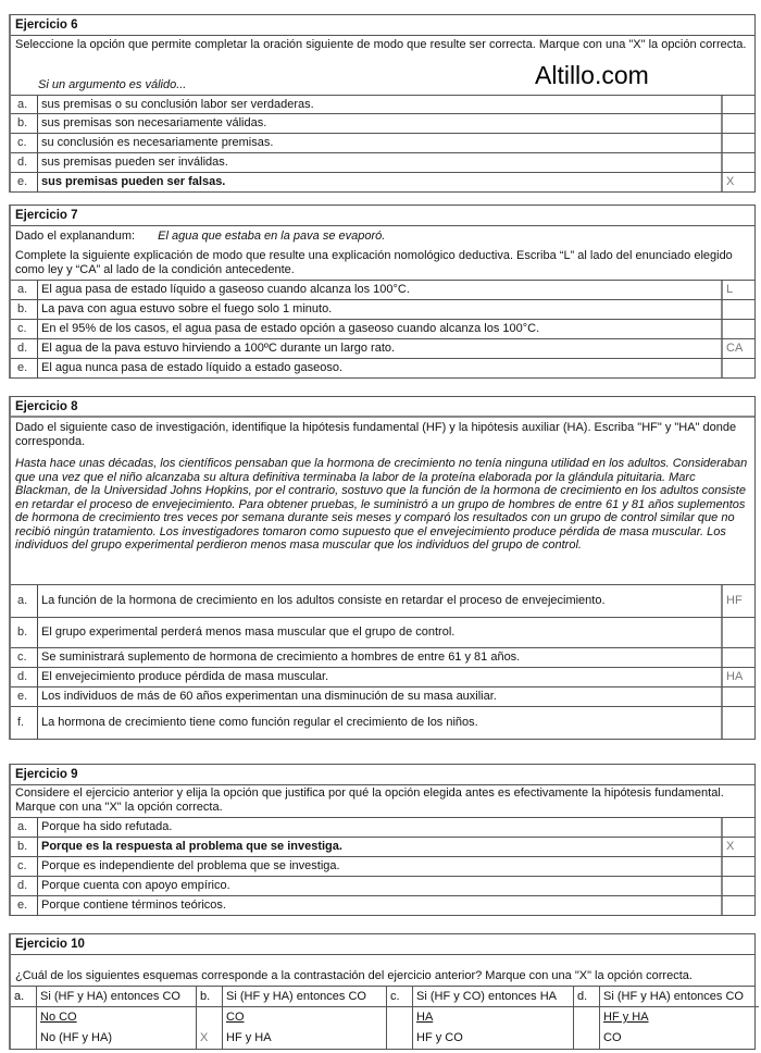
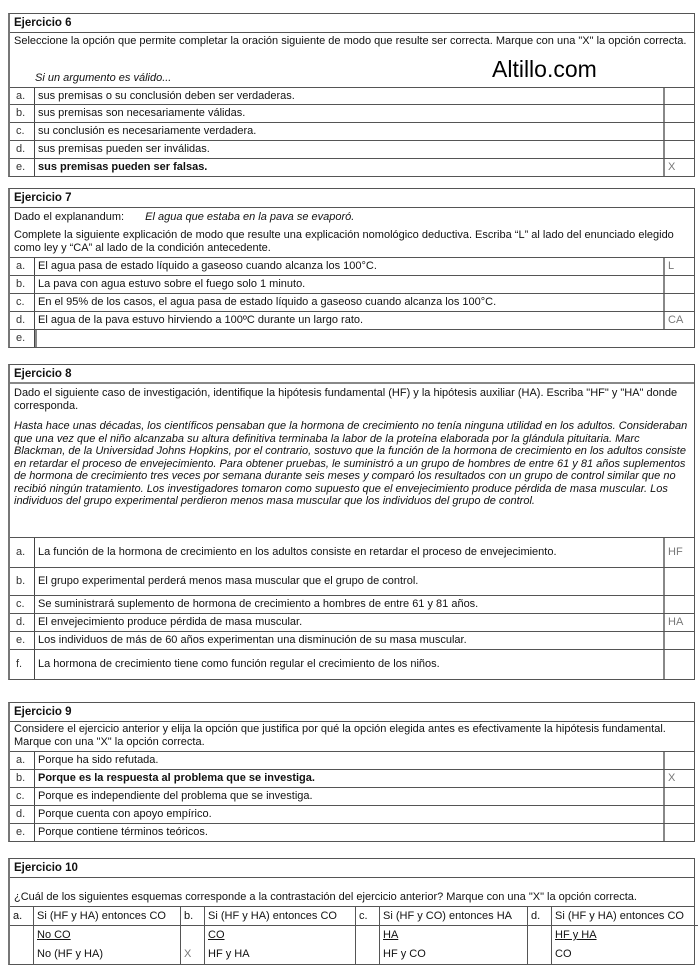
  Altillo.com
  Ejercicio 6
  Seleccione la opción que permite completar la oración siguiente de modo que resulte ser correcta. Marque con una "X" la opción correcta.
  Si un argumento es válido...
  a.
- sus premisas o su conclusión labor ser verdaderas.
+ sus premisas o su conclusión deben ser verdaderas.
  b.
  sus premisas son necesariamente válidas.
  c.
- su conclusión es necesariamente premisas.
+ su conclusión es necesariamente verdadera.
  d.
  sus premisas pueden ser inválidas.
  e.
  sus premisas pueden ser falsas.
  X
  Ejercicio 7
  Dado el explanandum: El agua que estaba en la pava se evaporó.
  Complete la siguiente explicación de modo que resulte una explicación nomológico deductiva. Escriba “L” al lado del enunciado elegido como ley y “CA” al lado de la condición antecedente.
  a.
  El agua pasa de estado líquido a gaseoso cuando alcanza los 100°C.
  L
  b.
  La pava con agua estuvo sobre el fuego solo 1 minuto.
  c.
- En el 95% de los casos, el agua pasa de estado opción a gaseoso cuando alcanza los 100°C.
+ En el 95% de los casos, el agua pasa de estado líquido a gaseoso cuando alcanza los 100°C.
  d.
  El agua de la pava estuvo hirviendo a 100ºC durante un largo rato.
  CA
  e.
- El agua nunca pasa de estado líquido a estado gaseoso.
  Ejercicio 8
  Dado el siguiente caso de investigación, identifique la hipótesis fundamental (HF) y la hipótesis auxiliar (HA). Escriba "HF" y "HA" donde corresponda.
  Hasta hace unas décadas, los científicos pensaban que la hormona de crecimiento no tenía ninguna utilidad en los adultos. Consideraban que una vez que el niño alcanzaba su altura definitiva terminaba la labor de la proteína elaborada por la glándula pituitaria. Marc Blackman, de la Universidad Johns Hopkins, por el contrario, sostuvo que la función de la hormona de crecimiento en los adultos consiste en retardar el proceso de envejecimiento. Para obtener pruebas, le suministró a un grupo de hombres de entre 61 y 81 años suplementos de hormona de crecimiento tres veces por semana durante seis meses y comparó los resultados con un grupo de control similar que no recibió ningún tratamiento. Los investigadores tomaron como supuesto que el envejecimiento produce pérdida de masa muscular. Los individuos del grupo experimental perdieron menos masa muscular que los individuos del grupo de control.
  a.
  La función de la hormona de crecimiento en los adultos consiste en retardar el proceso de envejecimiento.
  HF
  b.
  El grupo experimental perderá menos masa muscular que el grupo de control.
  c.
  Se suministrará suplemento de hormona de crecimiento a hombres de entre 61 y 81 años.
  d.
  El envejecimiento produce pérdida de masa muscular.
  HA
  e.
- Los individuos de más de 60 años experimentan una disminución de su masa auxiliar.
+ Los individuos de más de 60 años experimentan una disminución de su masa muscular.
  f.
  La hormona de crecimiento tiene como función regular el crecimiento de los niños.
  Ejercicio 9
  Considere el ejercicio anterior y elija la opción que justifica por qué la opción elegida antes es efectivamente la hipótesis fundamental. Marque con una "X" la opción correcta.
  a.
  Porque ha sido refutada.
  b.
  Porque es la respuesta al problema que se investiga.
  X
  c.
  Porque es independiente del problema que se investiga.
  d.
  Porque cuenta con apoyo empírico.
  e.
  Porque contiene términos teóricos.
  Ejercicio 10
  ¿Cuál de los siguientes esquemas corresponde a la contrastación del ejercicio anterior? Marque con una "X" la opción correcta.
  a.
  Si (HF y HA) entonces CO
  No CO
  No (HF y HA)
  b.
  X
  Si (HF y HA) entonces CO
  CO
  HF y HA
  c.
  Si (HF y CO) entonces HA
  HA
  HF y CO
  d.
  Si (HF y HA) entonces CO
  HF y HA
  CO
